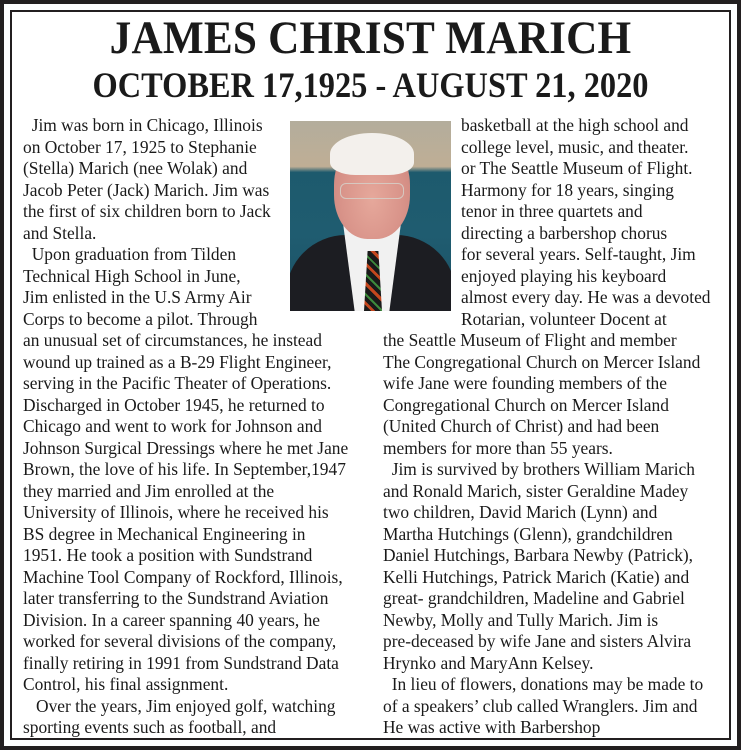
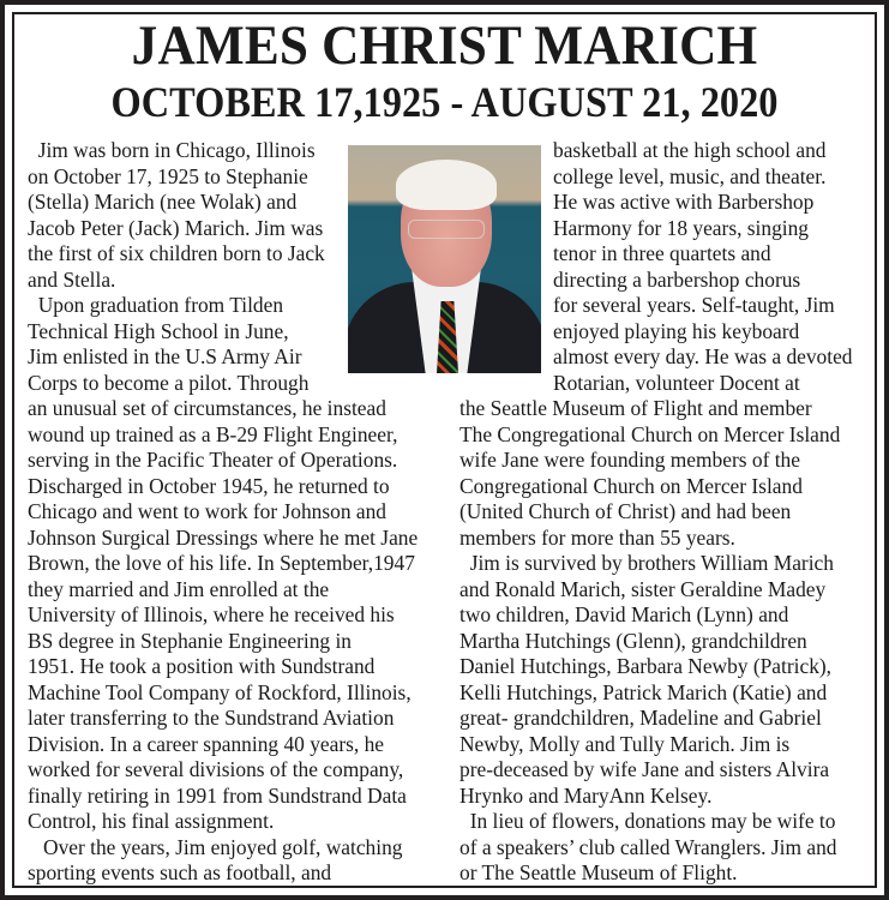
  JAMES CHRIST MARICH
  OCTOBER 17,1925 - AUGUST 21, 2020
  Jim was born in Chicago, Illinois
  on October 17, 1925 to Stephanie
  (Stella) Marich (nee Wolak) and
  Jacob Peter (Jack) Marich. Jim was
  the first of six children born to Jack
  and Stella.
  Upon graduation from Tilden
  Technical High School in June,
  Jim enlisted in the U.S Army Air
  Corps to become a pilot. Through
  an unusual set of circumstances, he instead
  wound up trained as a B-29 Flight Engineer,
  serving in the Pacific Theater of Operations.
  Discharged in October 1945, he returned to
  Chicago and went to work for Johnson and
  Johnson Surgical Dressings where he met Jane
  Brown, the love of his life. In September,1947
  they married and Jim enrolled at the
  University of Illinois, where he received his
- BS degree in Mechanical Engineering in
+ BS degree in Stephanie Engineering in
  1951. He took a position with Sundstrand
  Machine Tool Company of Rockford, Illinois,
  later transferring to the Sundstrand Aviation
  Division. In a career spanning 40 years, he
  worked for several divisions of the company,
  finally retiring in 1991 from Sundstrand Data
  Control, his final assignment.
  Over the years, Jim enjoyed golf, watching
  sporting events such as football, and
  basketball at the high school and
  college level, music, and theater.
- or The Seattle Museum of Flight.
+ He was active with Barbershop
  Harmony for 18 years, singing
  tenor in three quartets and
  directing a barbershop chorus
  for several years. Self-taught, Jim
  enjoyed playing his keyboard
  almost every day. He was a devoted
  Rotarian, volunteer Docent at
  the Seattle Museum of Flight and member
  The Congregational Church on Mercer Island
  wife Jane were founding members of the
  Congregational Church on Mercer Island
  (United Church of Christ) and had been
  members for more than 55 years.
  Jim is survived by brothers William Marich
  and Ronald Marich, sister Geraldine Madey
  two children, David Marich (Lynn) and
  Martha Hutchings (Glenn), grandchildren
  Daniel Hutchings, Barbara Newby (Patrick),
  Kelli Hutchings, Patrick Marich (Katie) and
  great- grandchildren, Madeline and Gabriel
  Newby, Molly and Tully Marich. Jim is
  pre-deceased by wife Jane and sisters Alvira
  Hrynko and MaryAnn Kelsey.
- In lieu of flowers, donations may be made to
+ In lieu of flowers, donations may be wife to
  of a speakers’ club called Wranglers. Jim and
- He was active with Barbershop
+ or The Seattle Museum of Flight.
